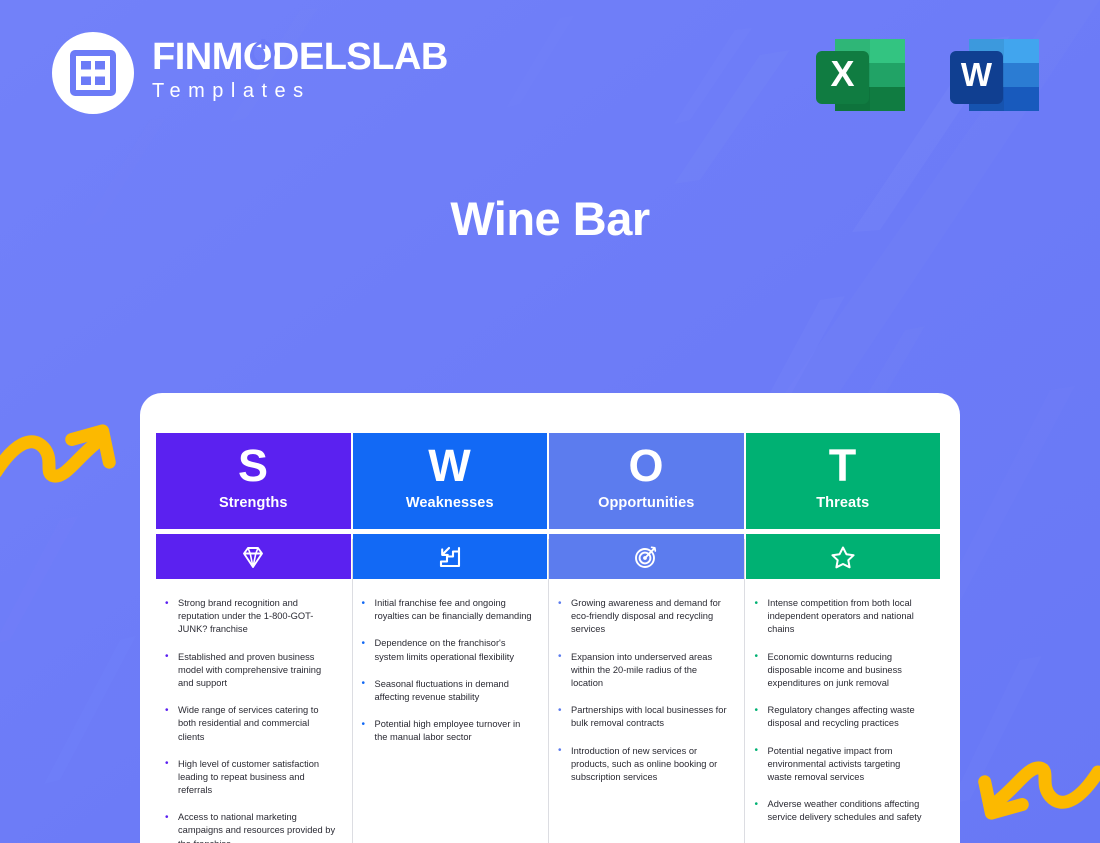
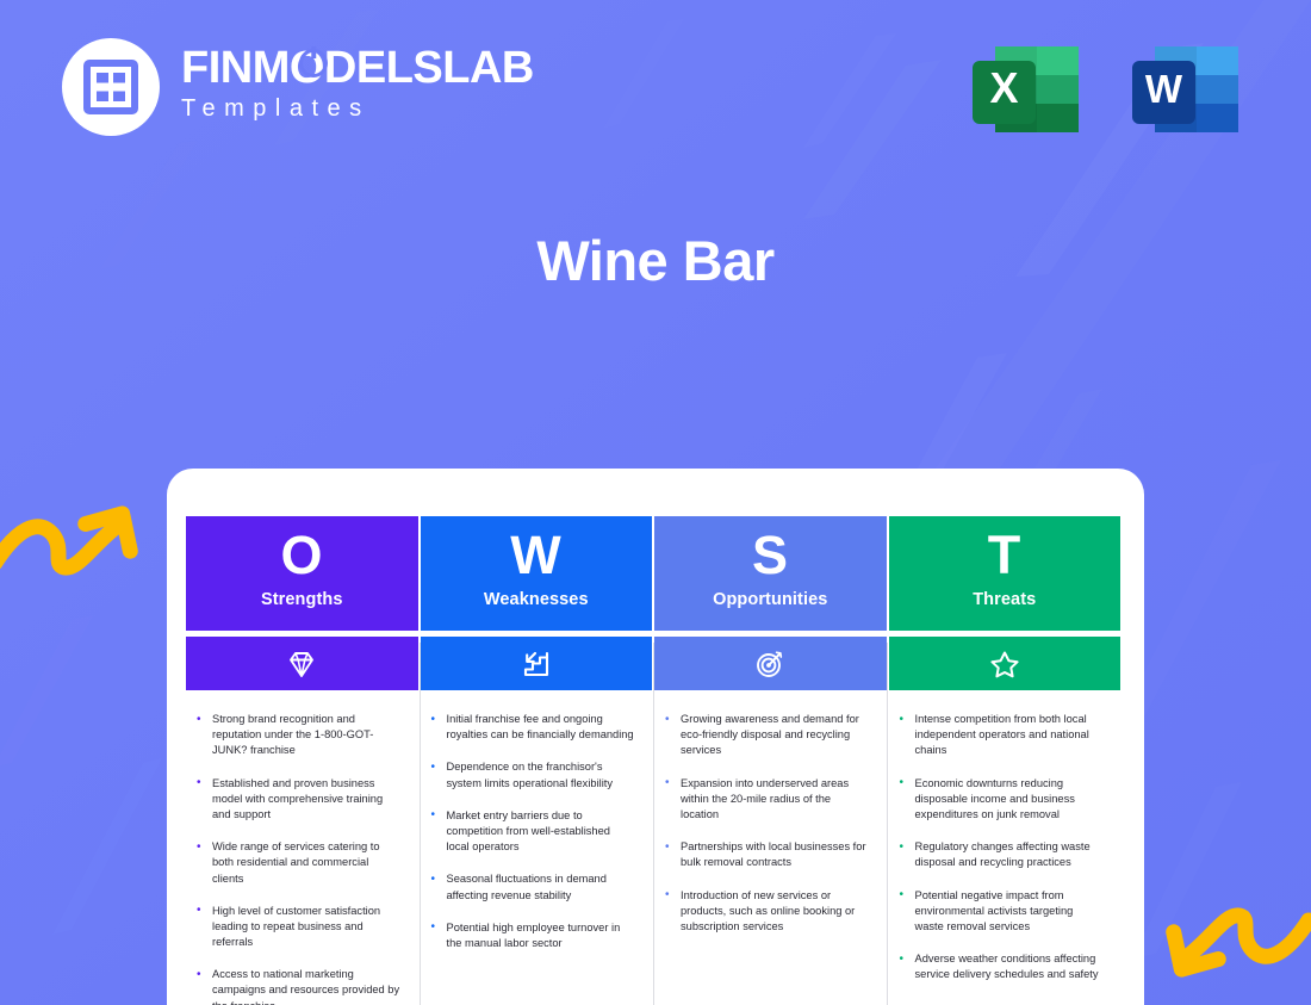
  FINMDELSLAB
  Templates
  X
  W
  Wine Bar
- S
+ O
  Strengths
  Strong brand recognition and reputation under the 1-800-GOT-JUNK? franchise
  Established and proven business model with comprehensive training and support
  Wide range of services catering to both residential and commercial clients
  High level of customer satisfaction leading to repeat business and referrals
  Access to national marketing campaigns and resources provided by
  W
  Weaknesses
  Initial franchise fee and ongoing royalties can be financially demanding
  Dependence on the franchisor's system limits operational flexibility
+ Market entry barriers due to competition from well-established local operators
  Seasonal fluctuations in demand affecting revenue stability
  Potential high employee turnover in the manual labor sector
- O
+ S
  Opportunities
  Growing awareness and demand for eco-friendly disposal and recycling services
  Expansion into underserved areas within the 20-mile radius of the location
  Partnerships with local businesses for bulk removal contracts
  Introduction of new services or products, such as online booking or subscription services
  T
  Threats
  Intense competition from both local independent operators and national chains
  Economic downturns reducing disposable income and business expenditures on junk removal
  Regulatory changes affecting waste disposal and recycling practices
  Potential negative impact from environmental activists targeting waste removal services
  Adverse weather conditions affecting service delivery schedules and safety
